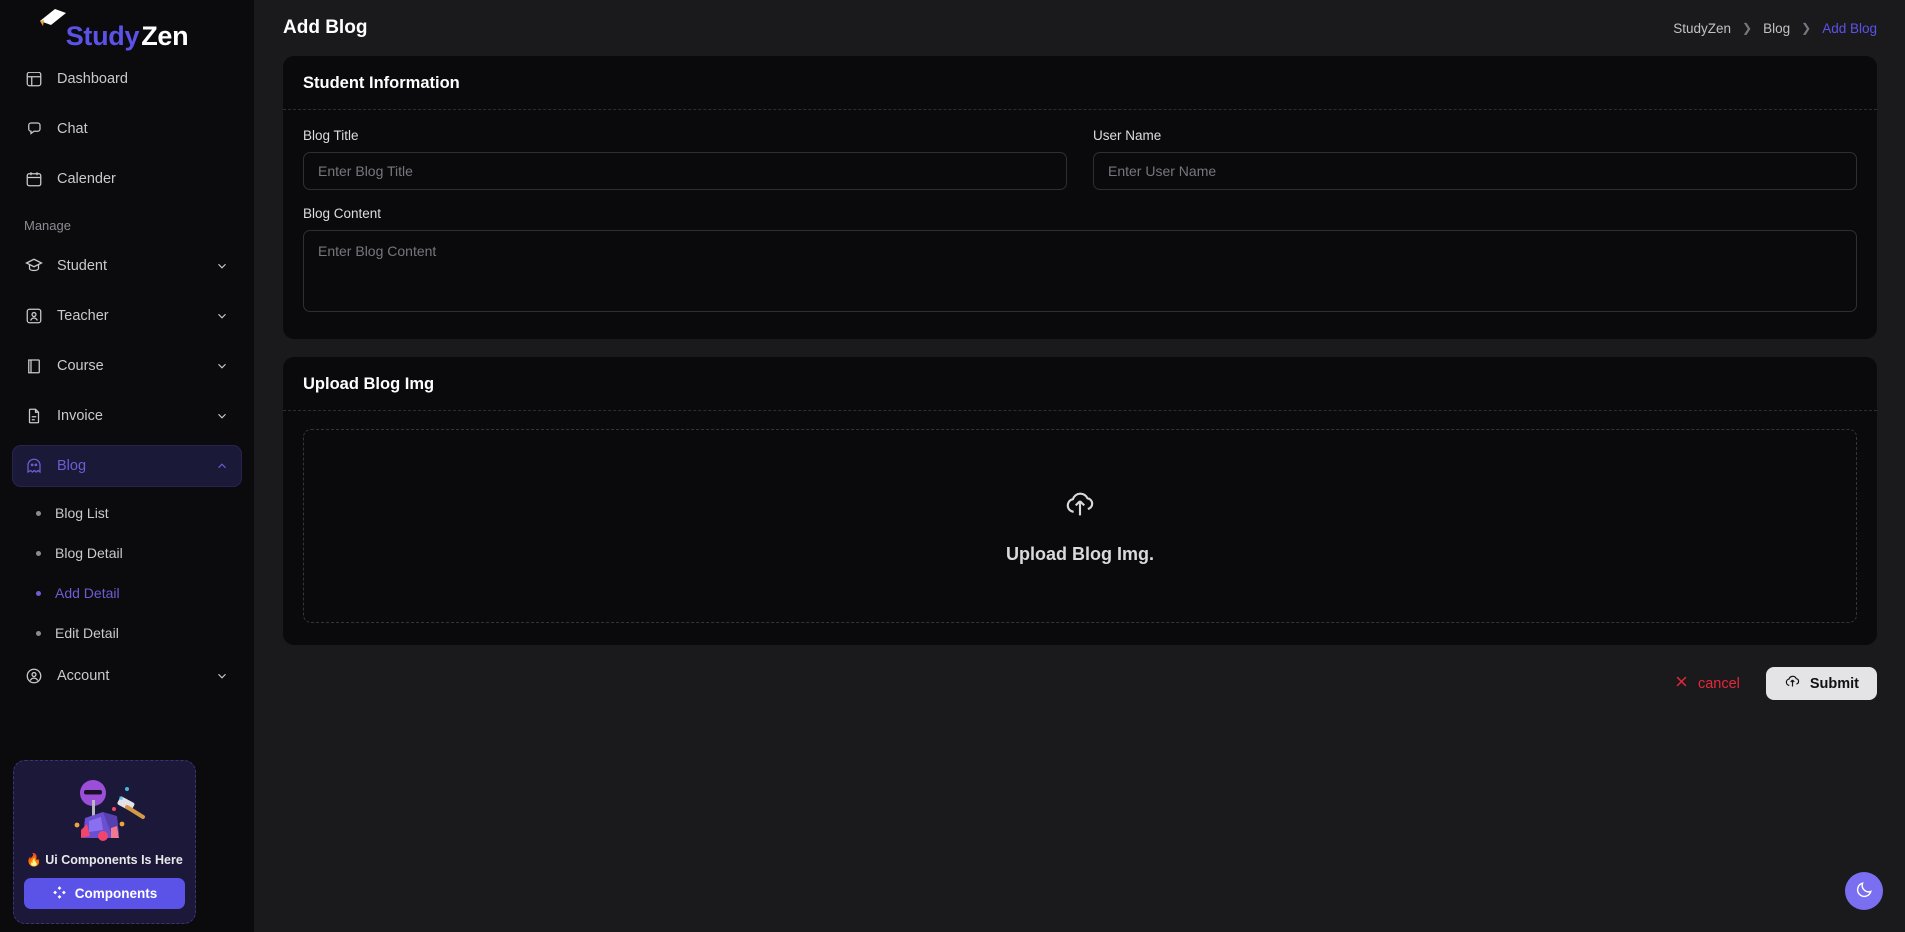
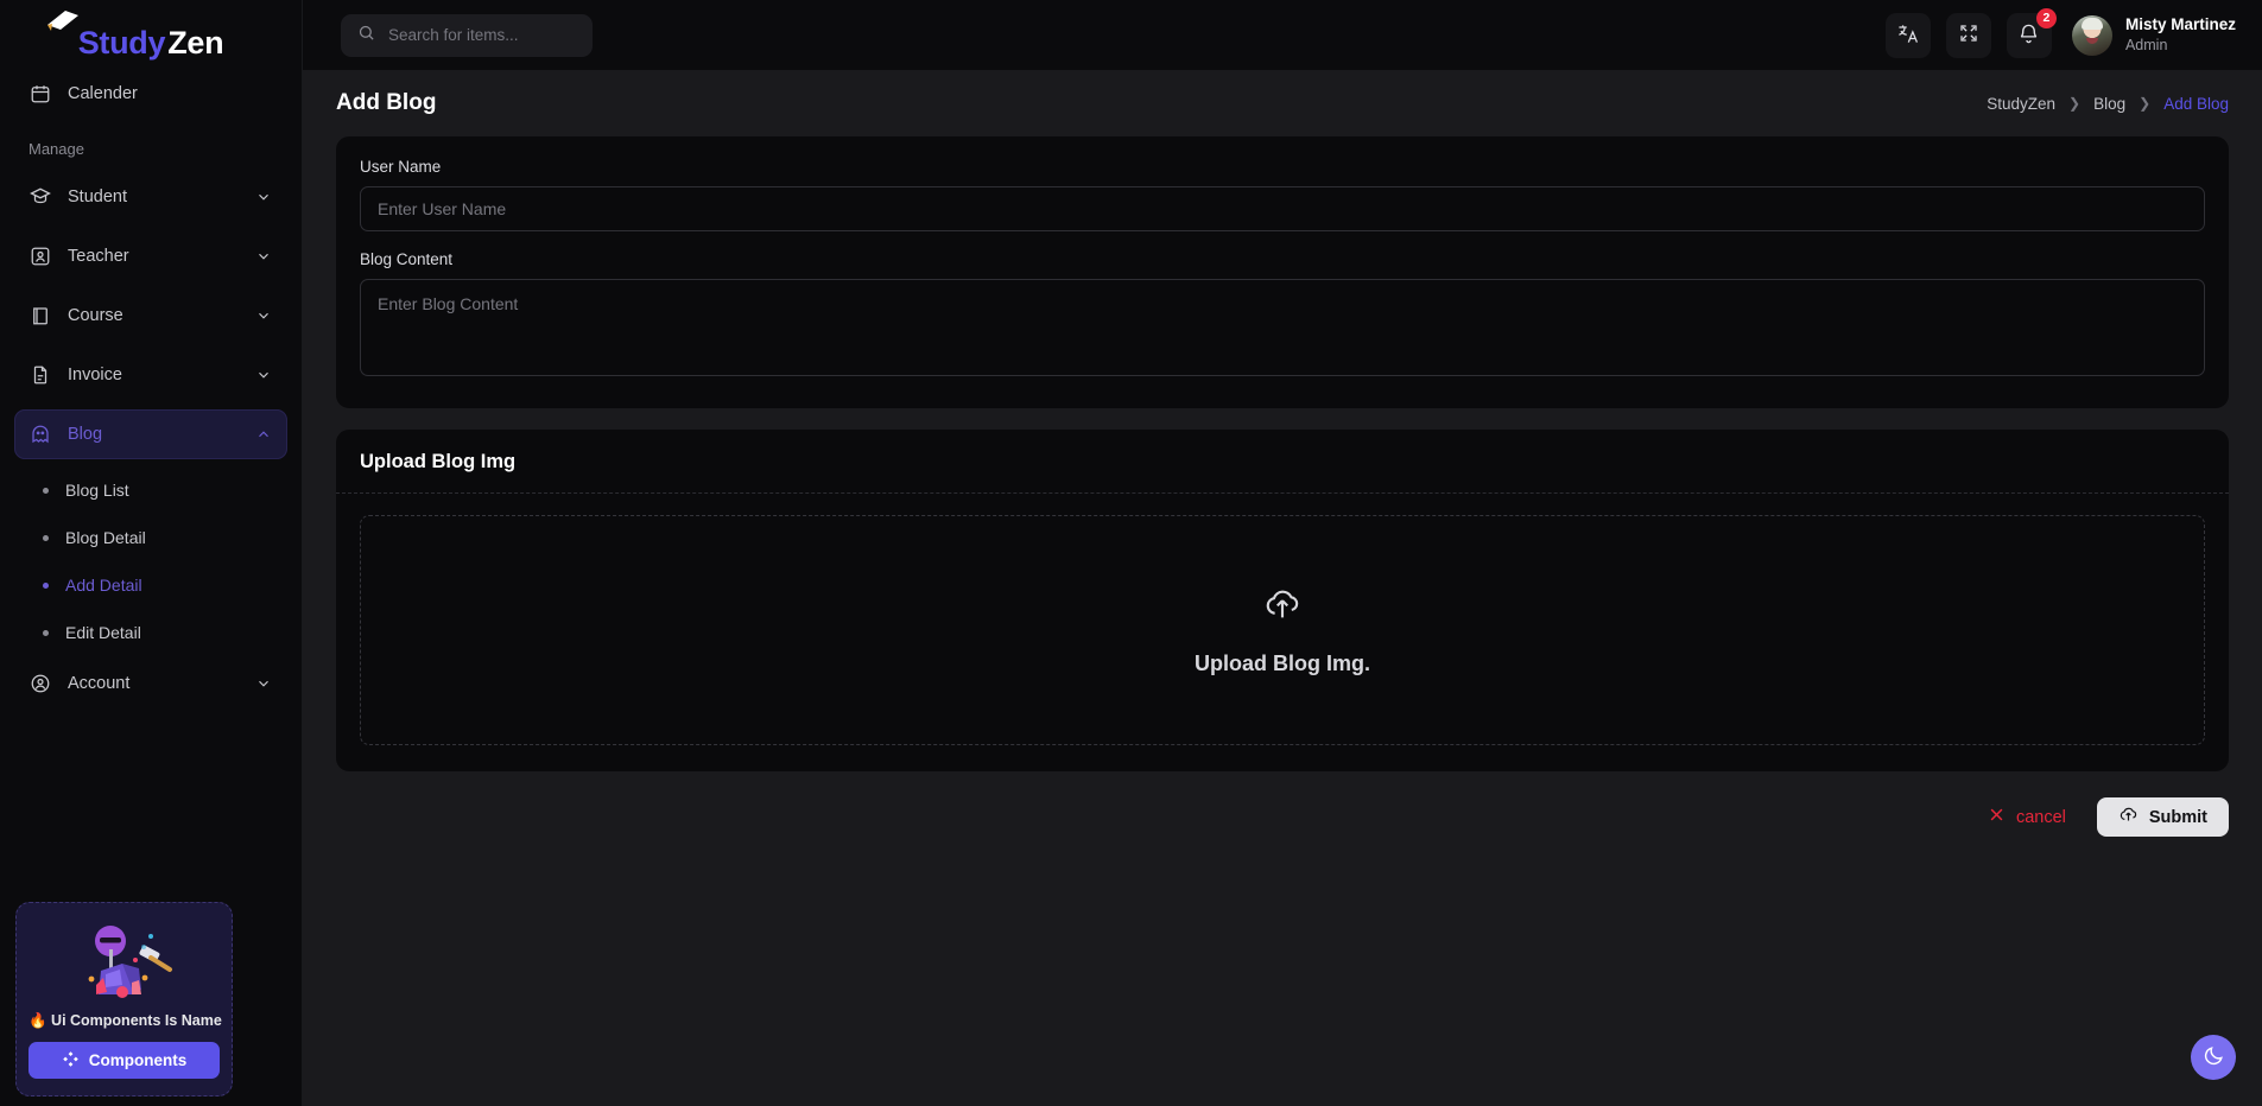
  Study
  Zen
- Dashboard
- Chat
  Calender
  Manage
  Student
  Teacher
  Course
  Invoice
  Blog
  Blog List
  Blog Detail
  Add Detail
  Edit Detail
  Account
- 🔥 Ui Components Is Here
+ 🔥 Ui Components Is Name
  Components
+ Search for items...
+ 2
+ Misty Martinez
+ Admin
  Add Blog
  StudyZen
  ❯
  Blog
  ❯
  Add Blog
- Student Information
- Blog Title
- Enter Blog Title
  User Name
  Enter User Name
  Blog Content
  Enter Blog Content
  Upload Blog Img
  Upload Blog Img.
  cancel
  Submit
